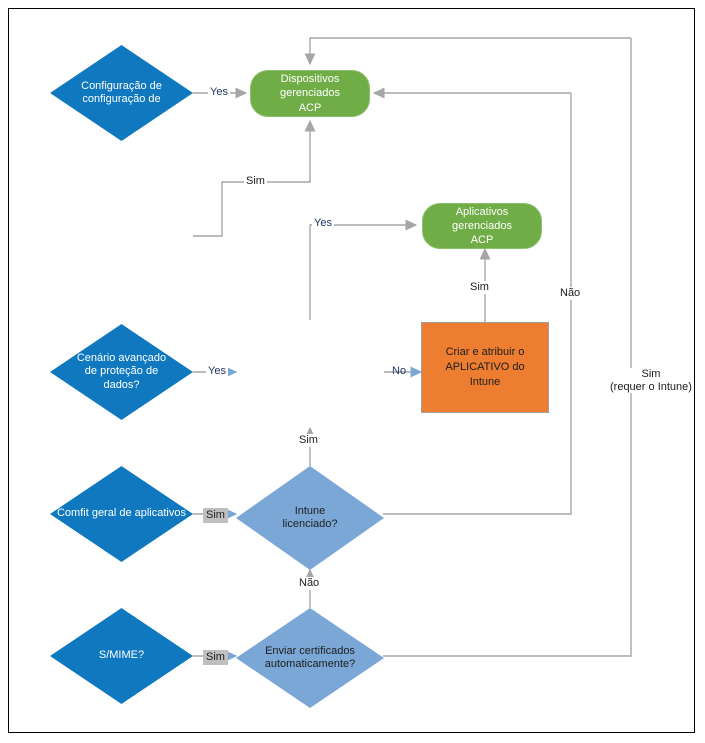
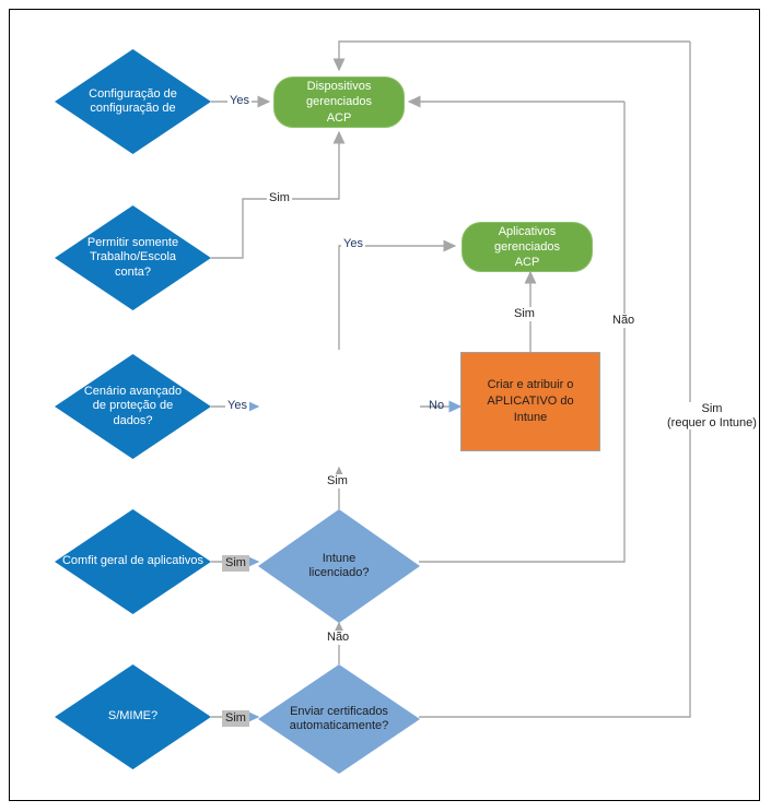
  Configuração de
  configuração de
+ Permitir somente
+ Trabalho/Escola
+ conta?
  Cenário avançado
  de proteção de dados?
  Comfit geral de aplicativos
  S/MIME?
  Dispositivos gerenciados
  ACP
  Aplicativos gerenciados
  ACP
  Criar e atribuir o
  APLICATIVO do Intune
  Intune
  licenciado?
  Enviar certificados
  automaticamente?
  Yes
  Sim
  Yes
  Yes
  No
  Sim
  Sim
  Não
  Não
  Sim
  Sim
  Sim
  (requer o Intune)
